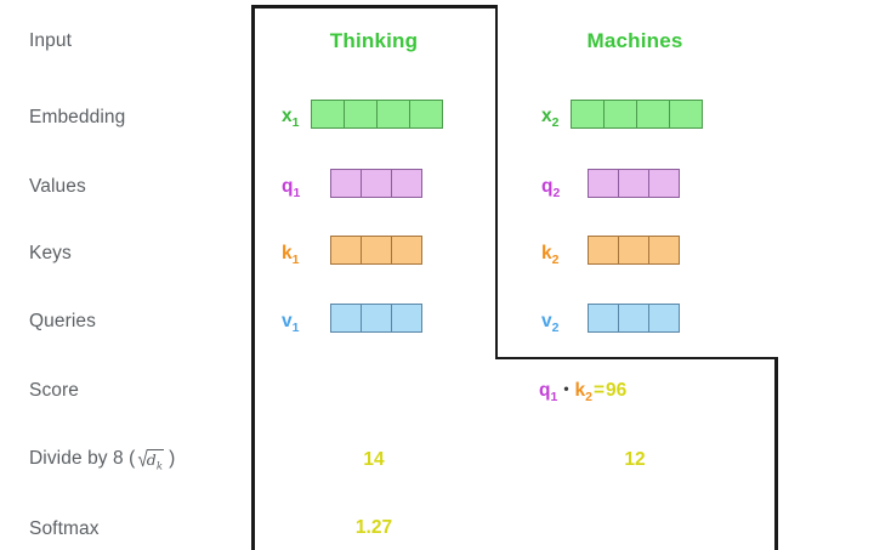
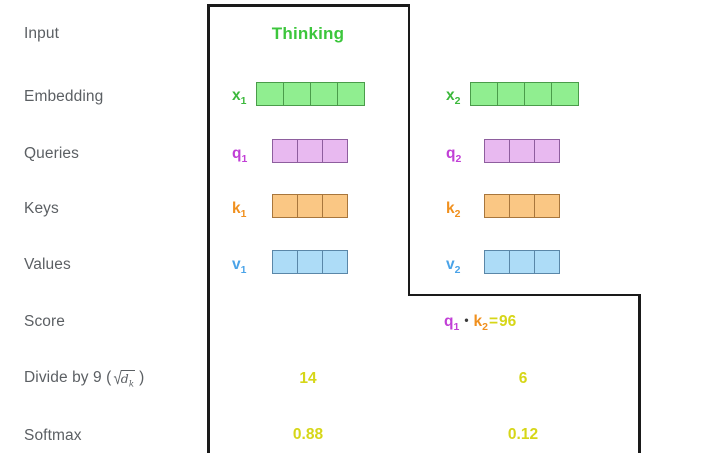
  Input
  Embedding
- Values
+ Queries
  Keys
- Queries
+ Values
  Score
- Divide by 8 (√dk)
+ Divide by 9 (√dk)
  Softmax
  Thinking
- Machines
  x1
  x2
  q1
  q2
  k1
  k2
  v1
  v2
  q1• k2=96
  14
- 12
+ 6
- 1.27
+ 0.88
+ 0.12
